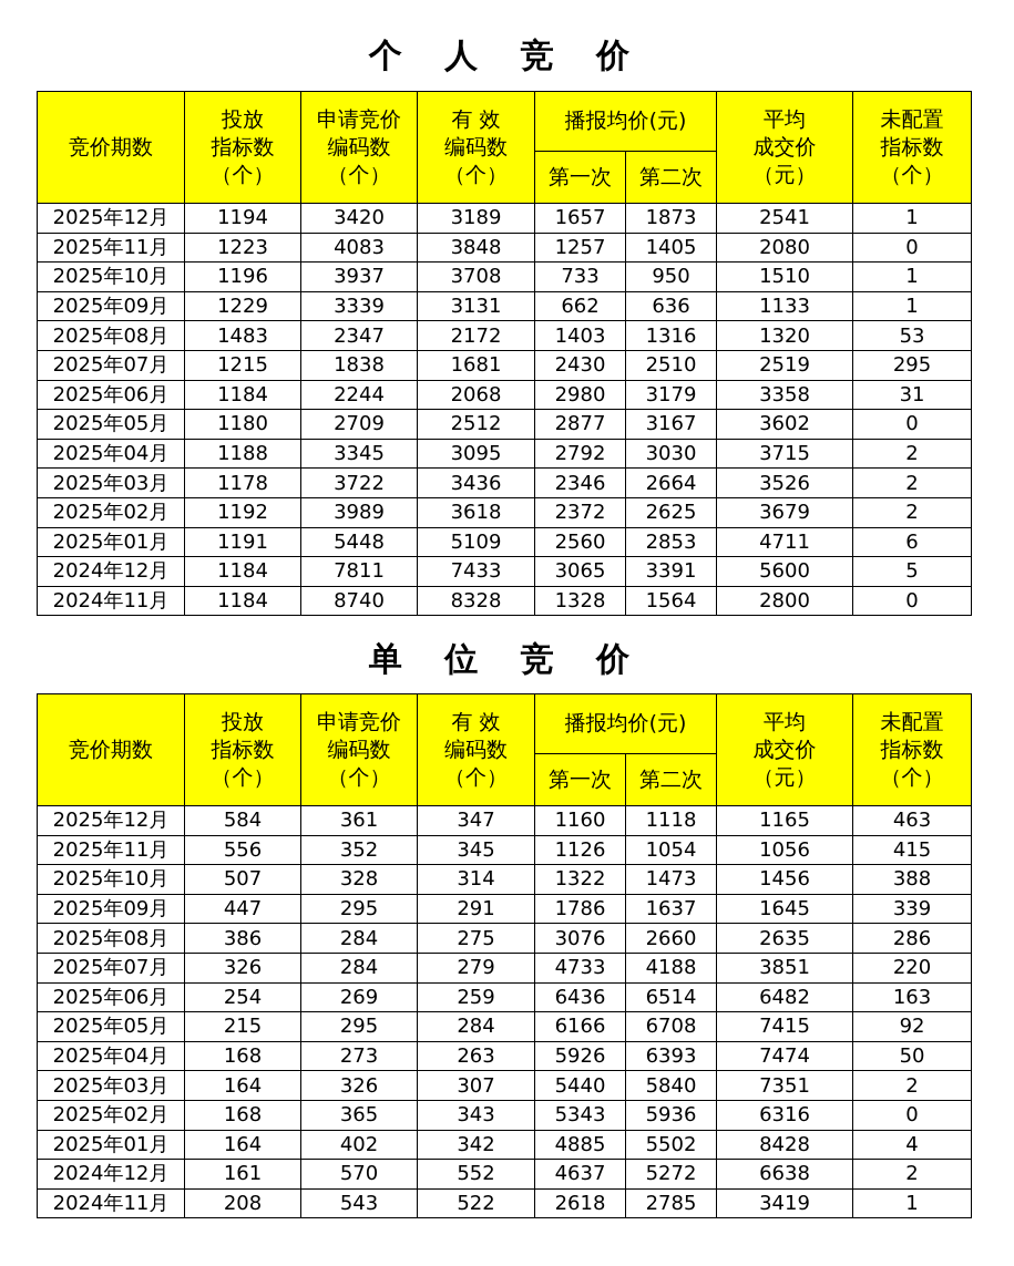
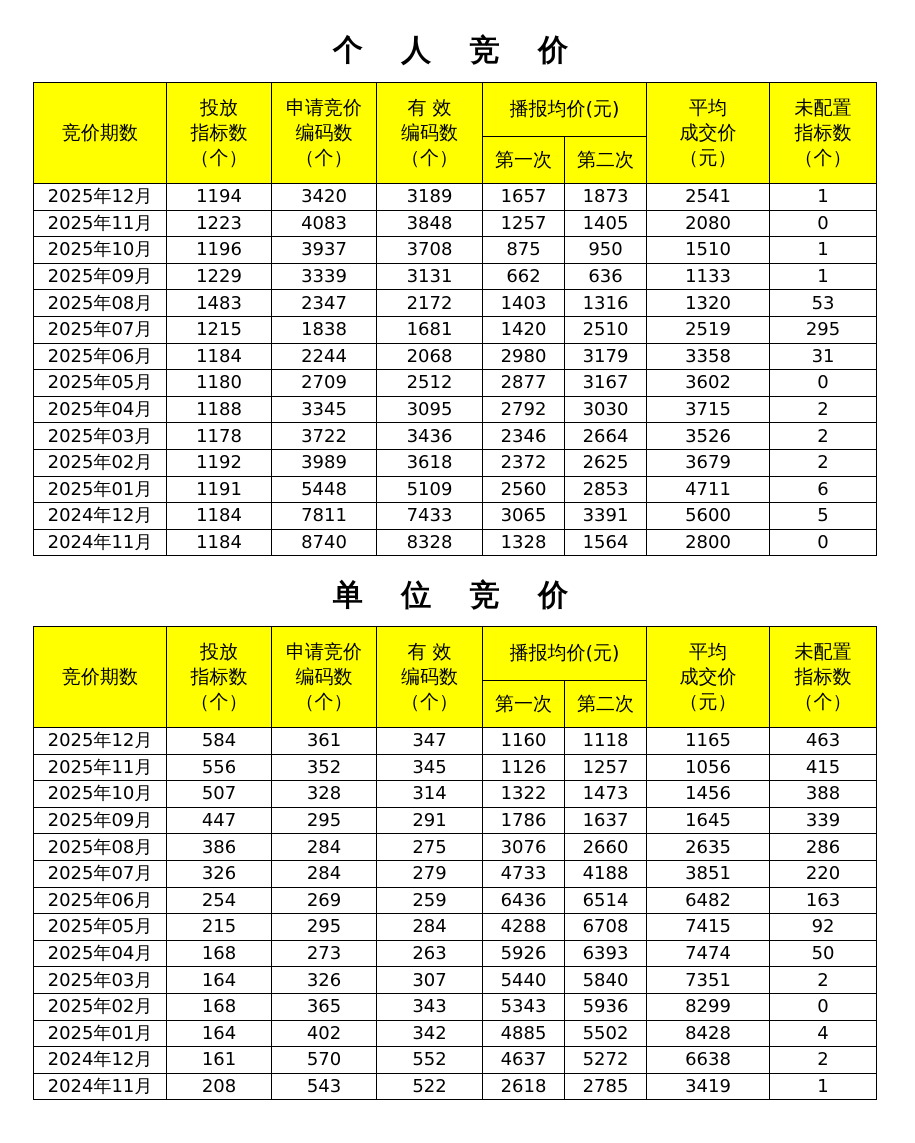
  个 人 竞 价
  竞价期数	投放指标数（个）	申请竞价编码数（个）	有 效编码数（个）	播报均价(元)	平均成交价（元）	未配置指标数（个）
  第一次	第二次
  2025年12月	1194	3420	3189	1657	1873	2541	1
  2025年11月	1223	4083	3848	1257	1405	2080	0
- 2025年10月	1196	3937	3708	733	950	1510	1
+ 2025年10月	1196	3937	3708	875	950	1510	1
  2025年09月	1229	3339	3131	662	636	1133	1
  2025年08月	1483	2347	2172	1403	1316	1320	53
- 2025年07月	1215	1838	1681	2430	2510	2519	295
+ 2025年07月	1215	1838	1681	1420	2510	2519	295
  2025年06月	1184	2244	2068	2980	3179	3358	31
  2025年05月	1180	2709	2512	2877	3167	3602	0
  2025年04月	1188	3345	3095	2792	3030	3715	2
  2025年03月	1178	3722	3436	2346	2664	3526	2
  2025年02月	1192	3989	3618	2372	2625	3679	2
  2025年01月	1191	5448	5109	2560	2853	4711	6
  2024年12月	1184	7811	7433	3065	3391	5600	5
  2024年11月	1184	8740	8328	1328	1564	2800	0
  单 位 竞 价
  竞价期数	投放指标数（个）	申请竞价编码数（个）	有 效编码数（个）	播报均价(元)	平均成交价（元）	未配置指标数（个）
  第一次	第二次
  2025年12月	584	361	347	1160	1118	1165	463
- 2025年11月	556	352	345	1126	1054	1056	415
+ 2025年11月	556	352	345	1126	1257	1056	415
  2025年10月	507	328	314	1322	1473	1456	388
  2025年09月	447	295	291	1786	1637	1645	339
  2025年08月	386	284	275	3076	2660	2635	286
  2025年07月	326	284	279	4733	4188	3851	220
  2025年06月	254	269	259	6436	6514	6482	163
- 2025年05月	215	295	284	6166	6708	7415	92
+ 2025年05月	215	295	284	4288	6708	7415	92
  2025年04月	168	273	263	5926	6393	7474	50
  2025年03月	164	326	307	5440	5840	7351	2
- 2025年02月	168	365	343	5343	5936	6316	0
+ 2025年02月	168	365	343	5343	5936	8299	0
  2025年01月	164	402	342	4885	5502	8428	4
  2024年12月	161	570	552	4637	5272	6638	2
  2024年11月	208	543	522	2618	2785	3419	1
